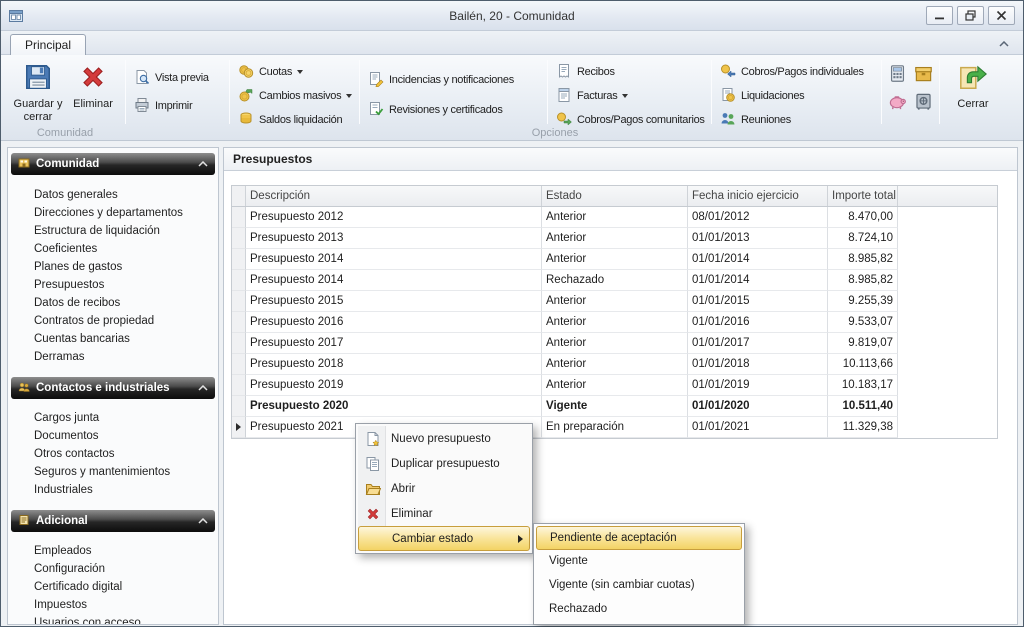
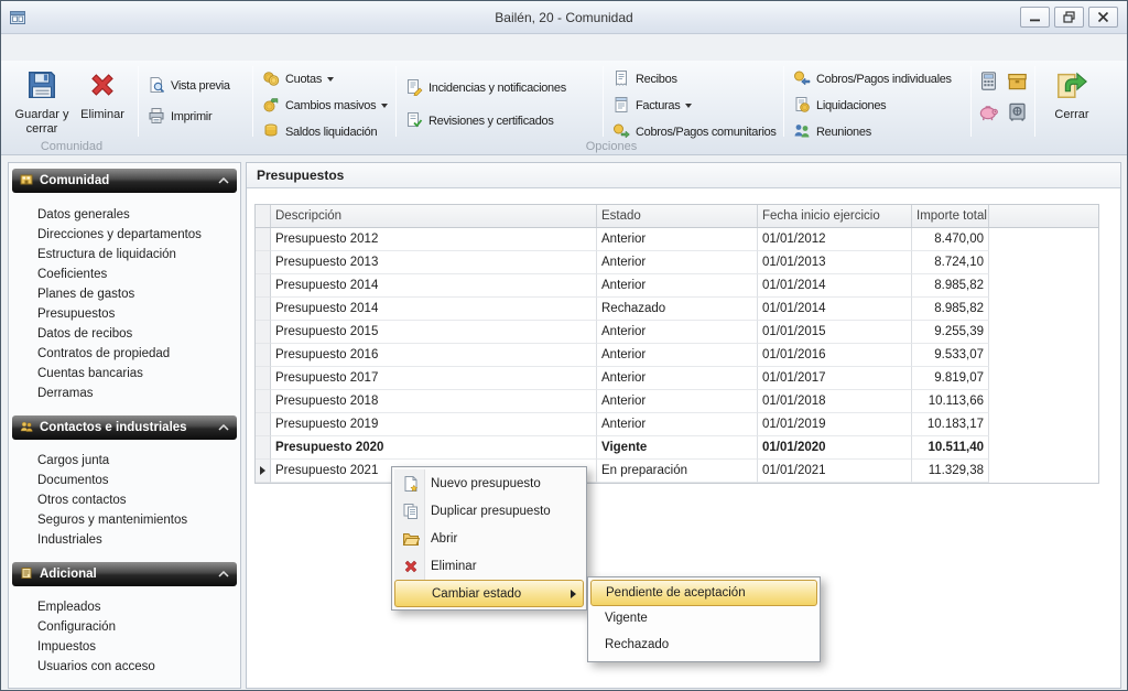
  Bailén, 20 - Comunidad
- Principal
  Guardar y cerrar
  Eliminar
  Vista previa
  Imprimir
  Cuotas
  Cambios masivos
  Saldos liquidación
  Incidencias y notificaciones
  Revisiones y certificados
  Recibos
  Facturas
  Cobros/Pagos comunitarios
  Cobros/Pagos individuales
  Liquidaciones
  Reuniones
  Cerrar
  Comunidad
  Opciones
  Comunidad
  Datos generales
  Direcciones y departamentos
  Estructura de liquidación
  Coeficientes
  Planes de gastos
  Presupuestos
  Datos de recibos
  Contratos de propiedad
  Cuentas bancarias
  Derramas
  Contactos e industriales
  Cargos junta
  Documentos
  Otros contactos
  Seguros y mantenimientos
  Industriales
  Adicional
  Empleados
  Configuración
- Certificado digital
  Impuestos
  Usuarios con acceso
  Presupuestos
  Descripción
  Estado
  Fecha inicio ejercicio
  Importe total
  Presupuesto 2012
  Anterior
- 08/01/2012
+ 01/01/2012
  8.470,00
  Presupuesto 2013
  Anterior
  01/01/2013
  8.724,10
  Presupuesto 2014
  Anterior
  01/01/2014
  8.985,82
  Presupuesto 2014
  Rechazado
  01/01/2014
  8.985,82
  Presupuesto 2015
  Anterior
  01/01/2015
  9.255,39
  Presupuesto 2016
  Anterior
  01/01/2016
  9.533,07
  Presupuesto 2017
  Anterior
  01/01/2017
  9.819,07
  Presupuesto 2018
  Anterior
  01/01/2018
  10.113,66
  Presupuesto 2019
  Anterior
  01/01/2019
  10.183,17
  Presupuesto 2020
  Vigente
  01/01/2020
  10.511,40
  Presupuesto 2021
  En preparación
  01/01/2021
  11.329,38
  Nuevo presupuesto
  Duplicar presupuesto
  Abrir
  Eliminar
  Cambiar estado
  Pendiente de aceptación
  Vigente
- Vigente (sin cambiar cuotas)
  Rechazado
